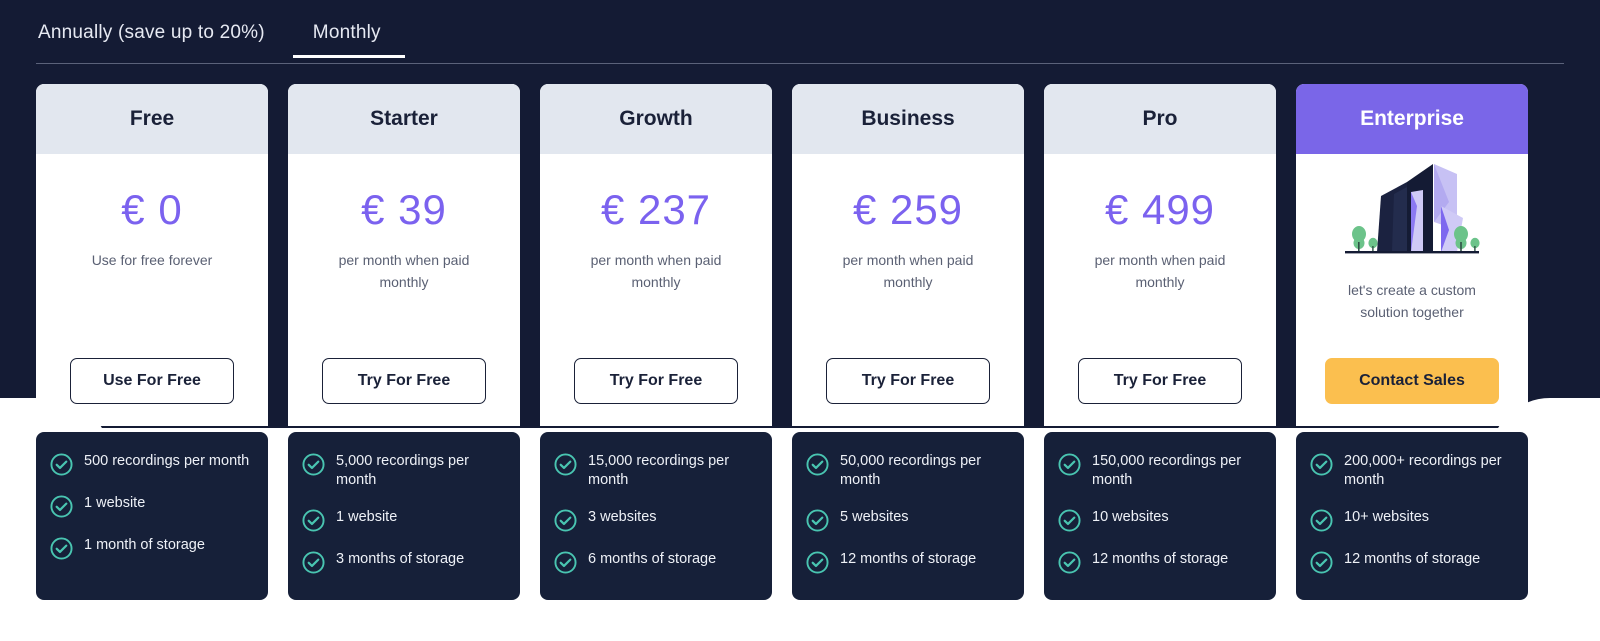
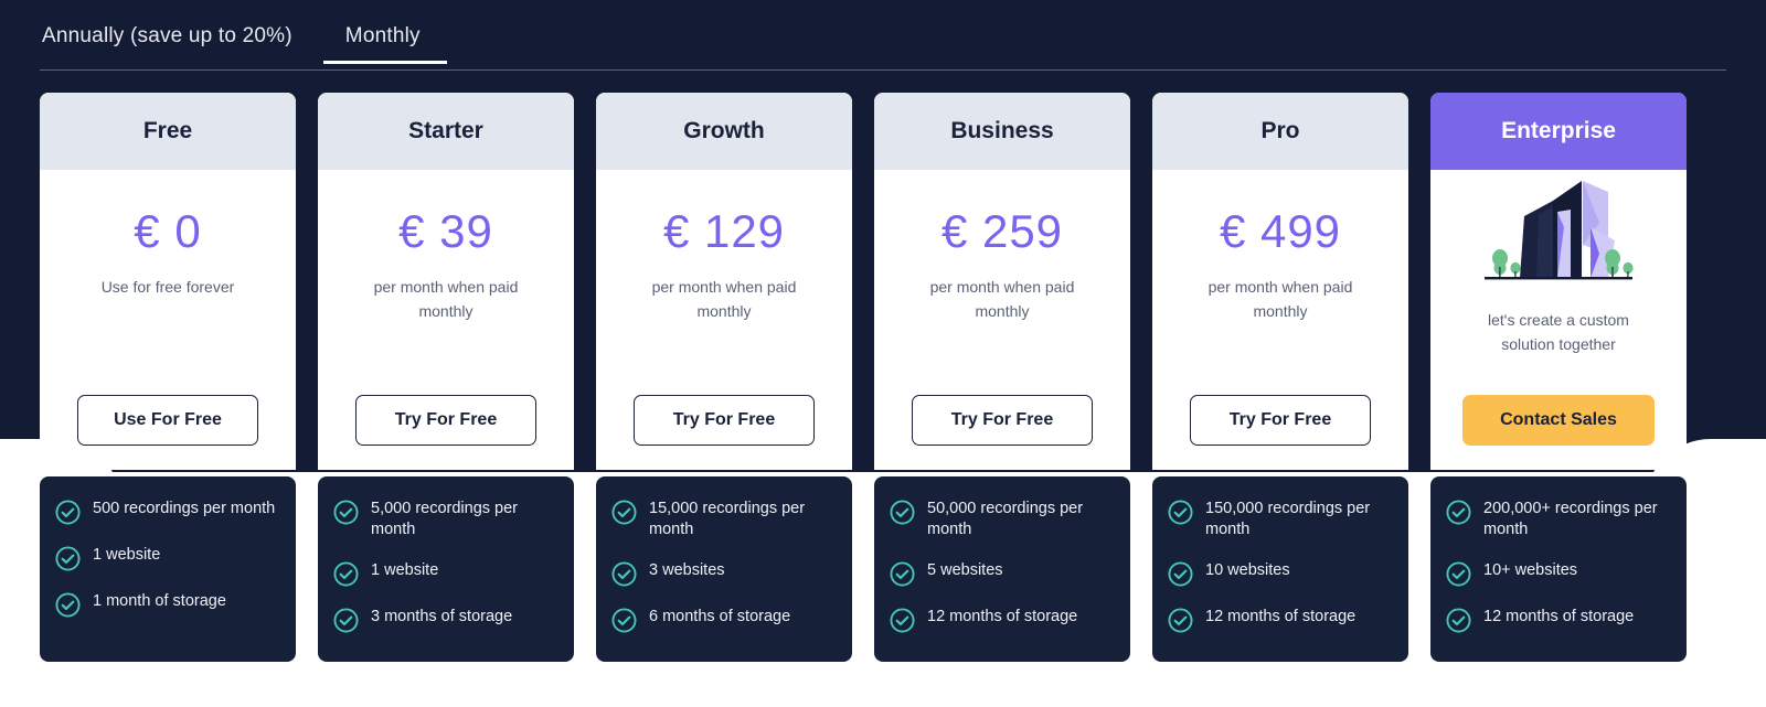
  Annually (save up to 20%)
  Monthly
  Free
  € 0
  Use for free forever
  Use For Free
  500 recordings per month
  1 website
  1 month of storage
  Starter
  € 39
  per month when paid monthly
  Try For Free
  5,000 recordings per month
  1 website
  3 months of storage
  Growth
- € 237
+ € 129
  per month when paid monthly
  Try For Free
  15,000 recordings per month
  3 websites
  6 months of storage
  Business
  € 259
  per month when paid monthly
  Try For Free
  50,000 recordings per month
  5 websites
  12 months of storage
  Pro
  € 499
  per month when paid monthly
  Try For Free
  150,000 recordings per month
  10 websites
  12 months of storage
  Enterprise
  let's create a custom solution together
  Contact Sales
  200,000+ recordings per month
  10+ websites
  12 months of storage
